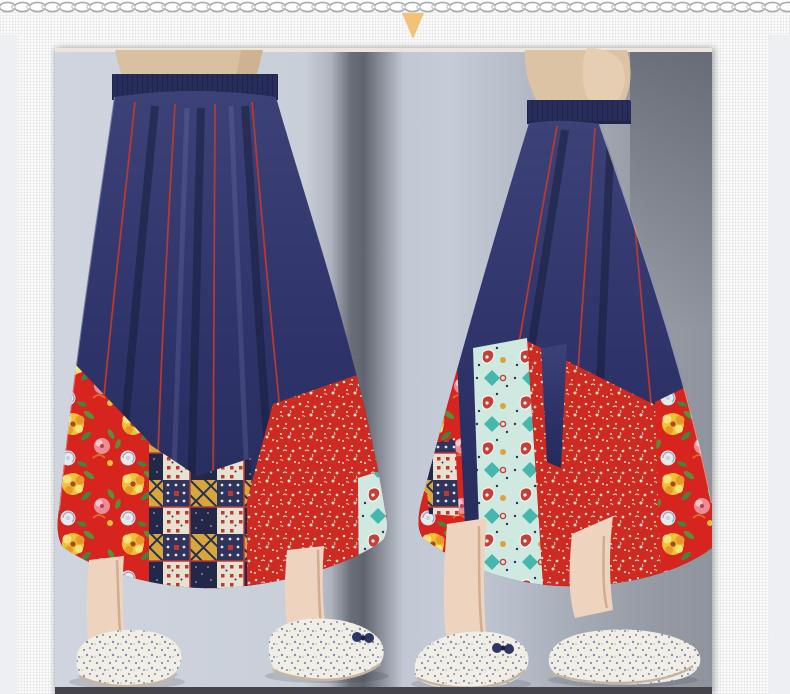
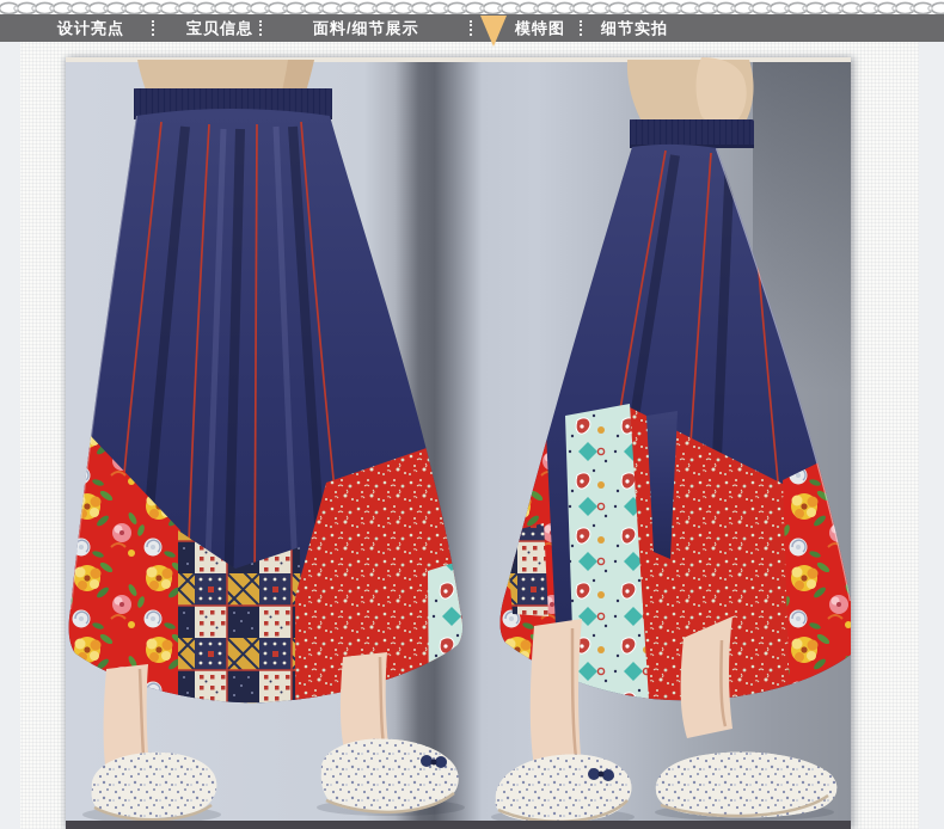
+ 设计亮点
+ 宝贝信息
+ 面料/细节展示
+ 模特图
+ 细节实拍
